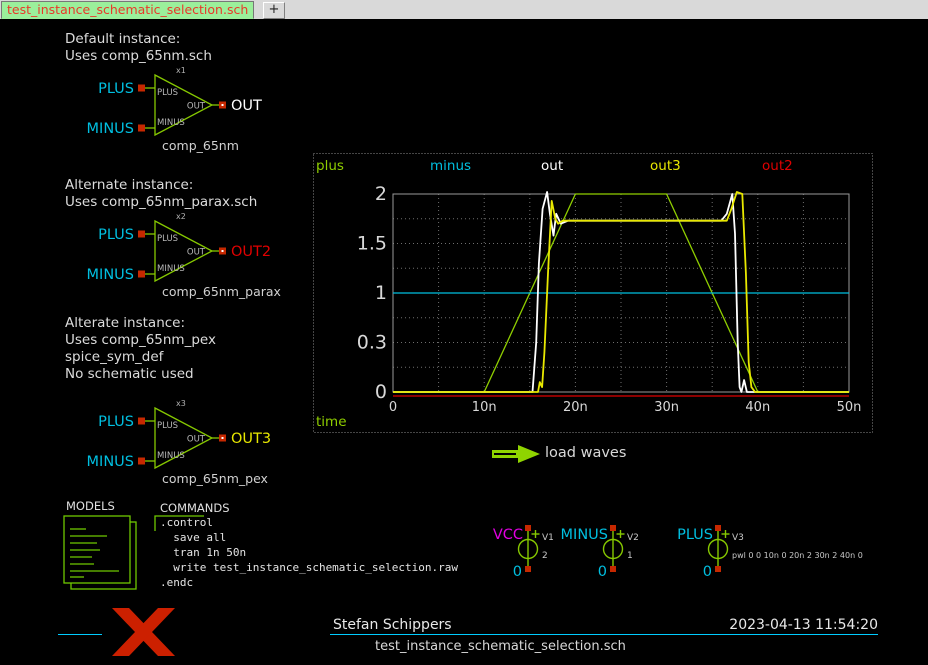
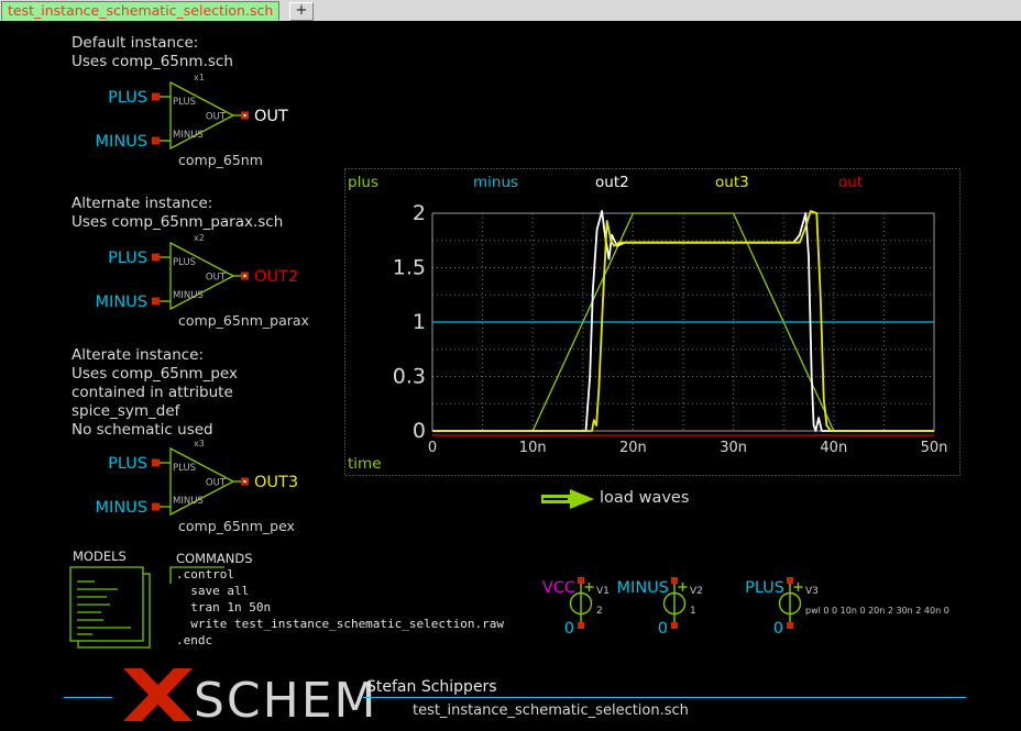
  test_instance_schematic_selection.sch
  +
  Default instance:
  Uses comp_65nm.sch
  Alternate instance:
  Uses comp_65nm_parax.sch
  Alterate instance:
  Uses comp_65nm_pex
+ contained in attribute
  spice_sym_def
  No schematic used
  PLUS
  MINUS
  OUT
  x1
  PLUS
  MINUS
  OUT
  comp_65nm
  PLUS
  MINUS
  OUT2
  x2
  PLUS
  MINUS
  OUT
  comp_65nm_parax
  PLUS
  MINUS
  OUT3
  x3
  PLUS
  MINUS
  OUT
  comp_65nm_pex
  2
  1.5
  1
  0.3
  0
  0
  10n
  20n
  30n
  40n
  50n
  time
  plus
  minus
- out
+ out2
  out3
- out2
+ out
  load waves
  MODELS
  COMMANDS
  .control
  save all
  tran 1n 50n
  write test_instance_schematic_selection.raw
  .endc
  VCC
  0
  V1
  2
  MINUS
  0
  V2
  1
  PLUS
  0
  V3
  pwl 0 0 10n 0 20n 2 30n 2 40n 0
+ SCHEM
  Stefan Schippers
- 2023-04-13 11:54:20
  test_instance_schematic_selection.sch
